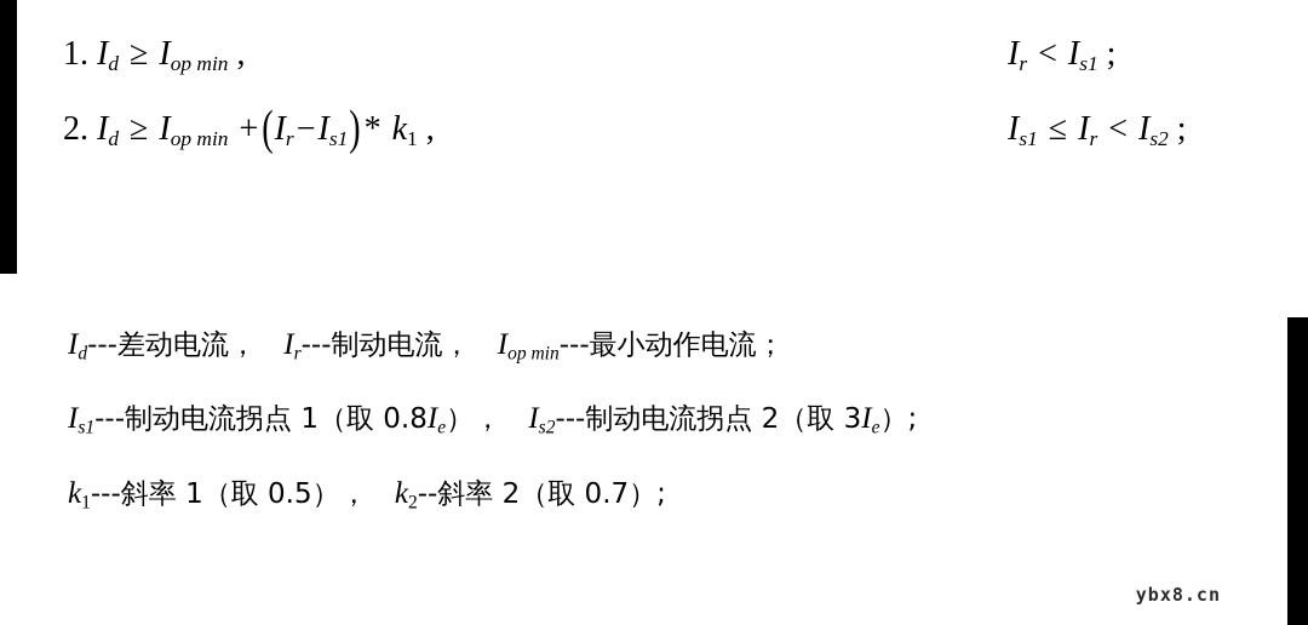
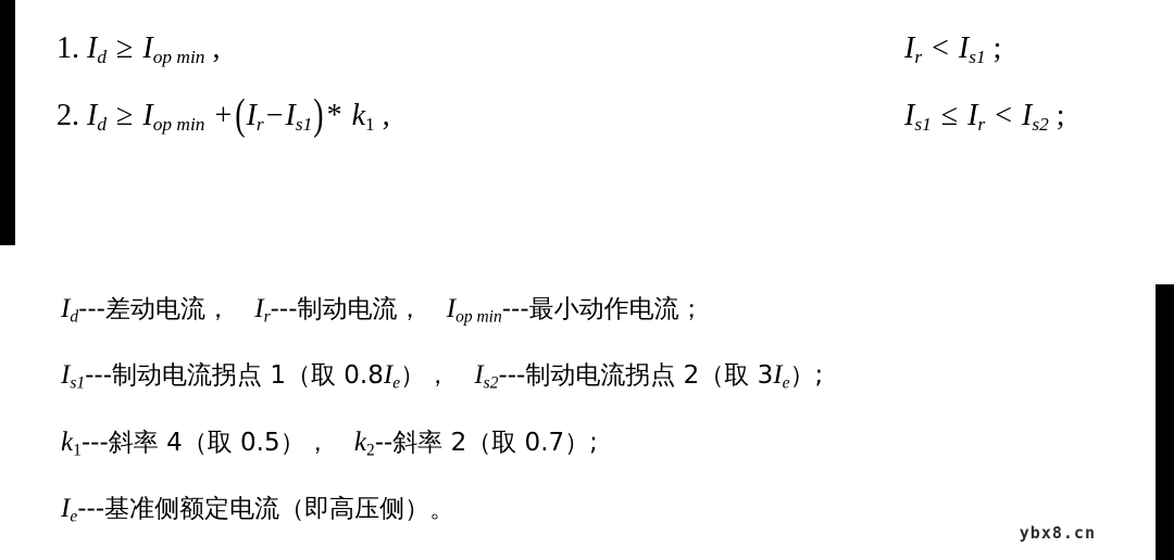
  1. Id ≥ Iop min ,
  Ir < Is1 ;
  2. Id ≥ Iop min +(Ir−Is1)* k1 ,
  Is1 ≤ Ir < Is2 ;
  Id---差动电流， Ir---制动电流， Iop min---最小动作电流；
  Is1---制动电流拐点 1（取 0.8Ie）， Is2---制动电流拐点 2（取 3Ie）;
- k1---斜率 1（取 0.5）， k2--斜率 2（取 0.7）;
+ k1---斜率 4（取 0.5）， k2--斜率 2（取 0.7）;
+ Ie---基准侧额定电流（即高压侧）。
  ybx8.cn
